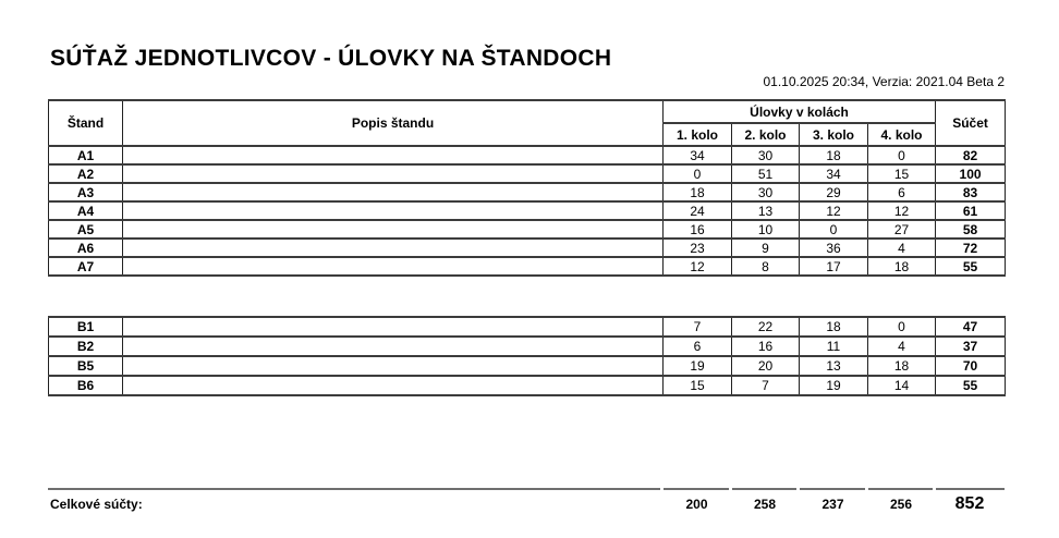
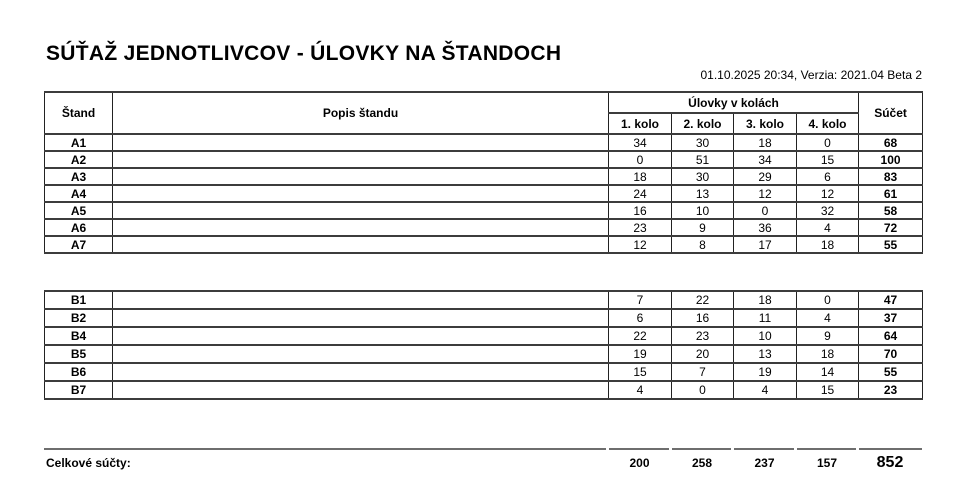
  SÚŤAŽ JEDNOTLIVCOV - ÚLOVKY NA ŠTANDOCH
  01.10.2025 20:34, Verzia: 2021.04 Beta 2
  Štand	Popis štandu	Úlovky v kolách	Súčet
  1. kolo	2. kolo	3. kolo	4. kolo
- A1		34	30	18	0	82
+ A1		34	30	18	0	68
  A2		0	51	34	15	100
  A3		18	30	29	6	83
  A4		24	13	12	12	61
- A5		16	10	0	27	58
+ A5		16	10	0	32	58
  A6		23	9	36	4	72
  A7		12	8	17	18	55
  B1		7	22	18	0	47
  B2		6	16	11	4	37
+ B4		22	23	10	9	64
  B5		19	20	13	18	70
  B6		15	7	19	14	55
+ B7		4	0	4	15	23
  Celkové súčty:
  200
  258
  237
- 256
+ 157
  852
